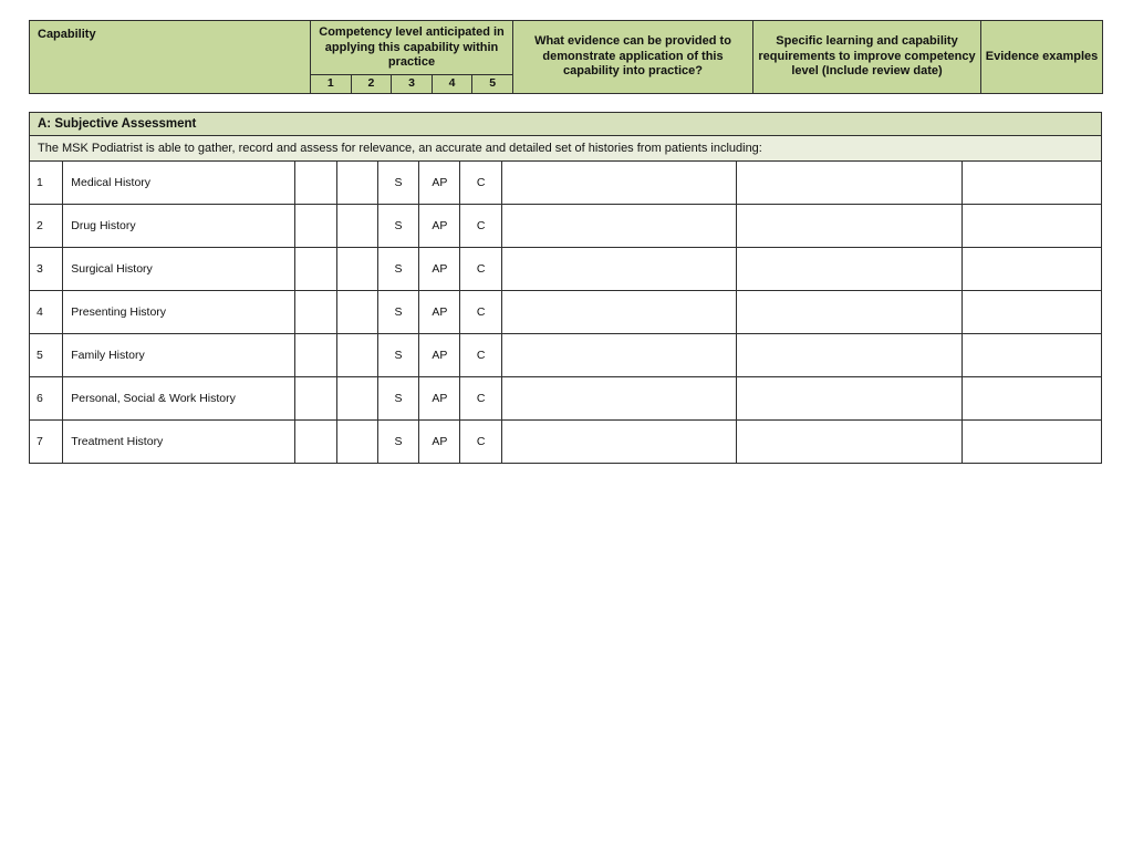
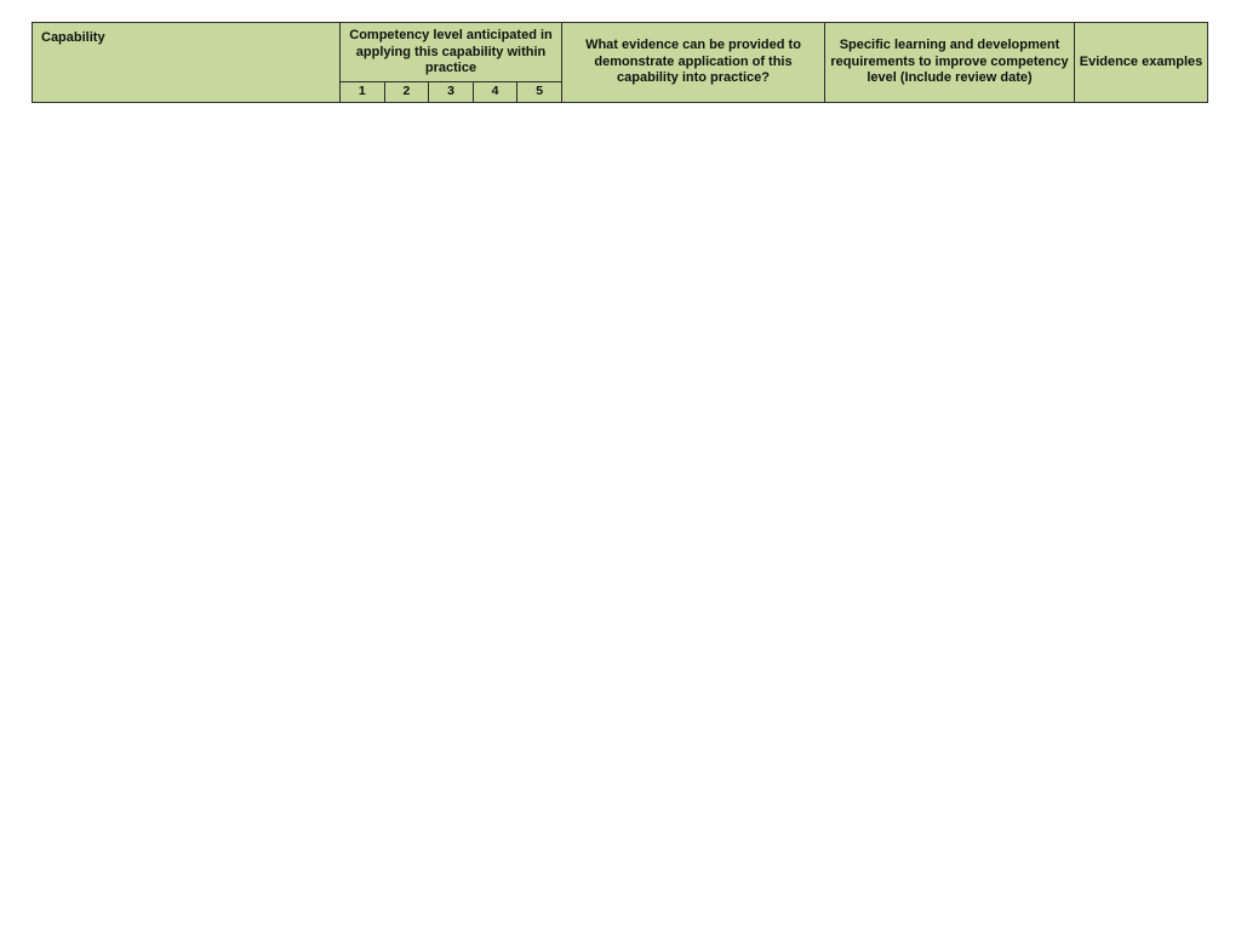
- Capability	Competency level anticipated in applying this capability within practice 1 2 3 4 5	What evidence can be provided to demonstrate application of this capability into practice?	Specific learning and capability requirements to improve competency level (Include review date)	Evidence examples
+ Capability	Competency level anticipated in applying this capability within practice 1 2 3 4 5	What evidence can be provided to demonstrate application of this capability into practice?	Specific learning and development requirements to improve competency level (Include review date)	Evidence examples
- A: Subjective Assessment
- The MSK Podiatrist is able to gather, record and assess for relevance, an accurate and detailed set of histories from patients including:
- 1	Medical History			S	AP	C
- 2	Drug History			S	AP	C
- 3	Surgical History			S	AP	C
- 4	Presenting History			S	AP	C
- 5	Family History			S	AP	C
- 6	Personal, Social & Work History			S	AP	C
- 7	Treatment History			S	AP	C
